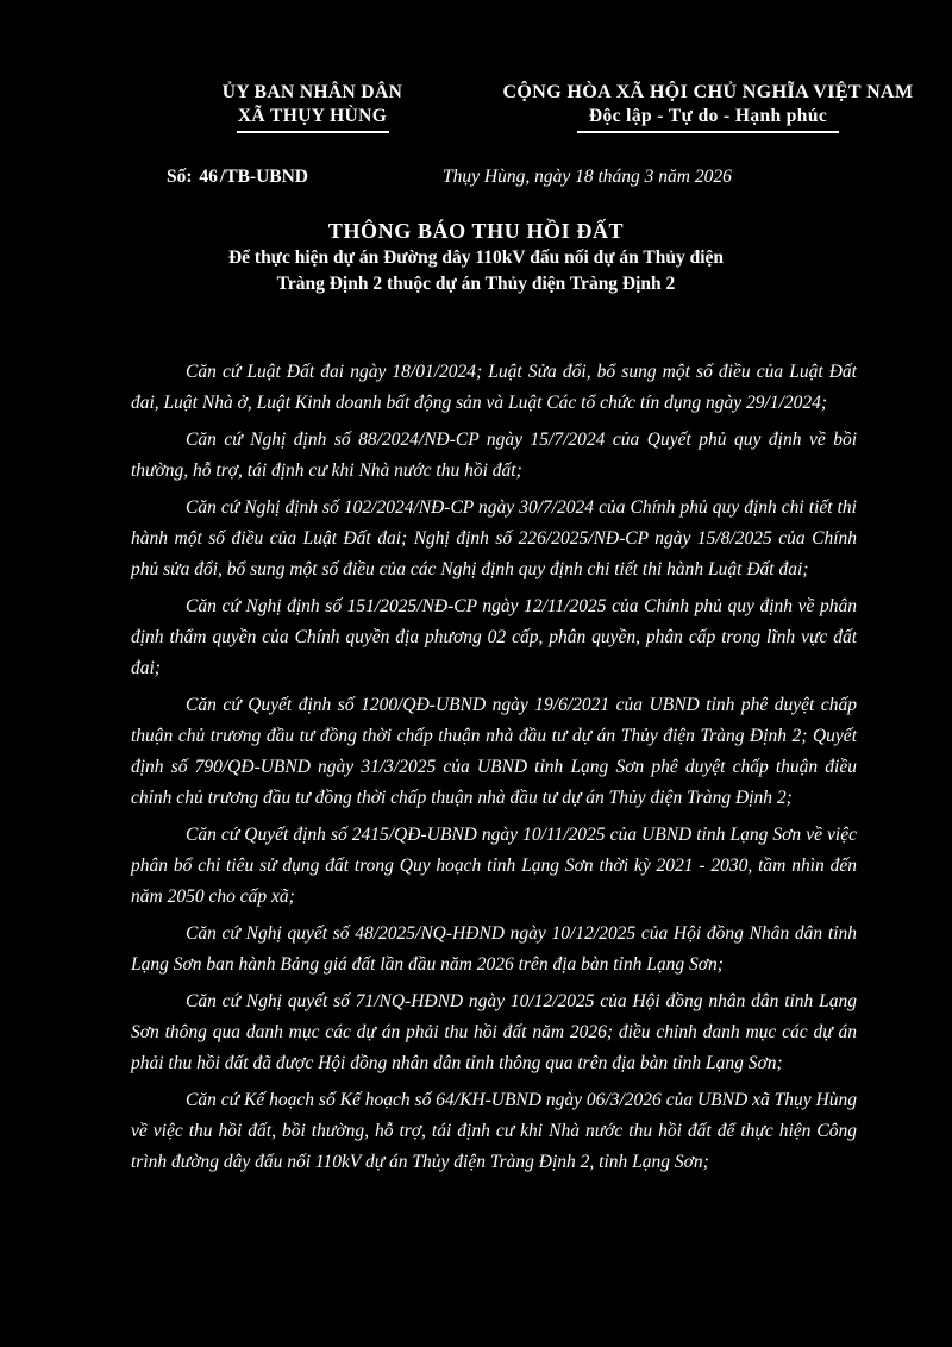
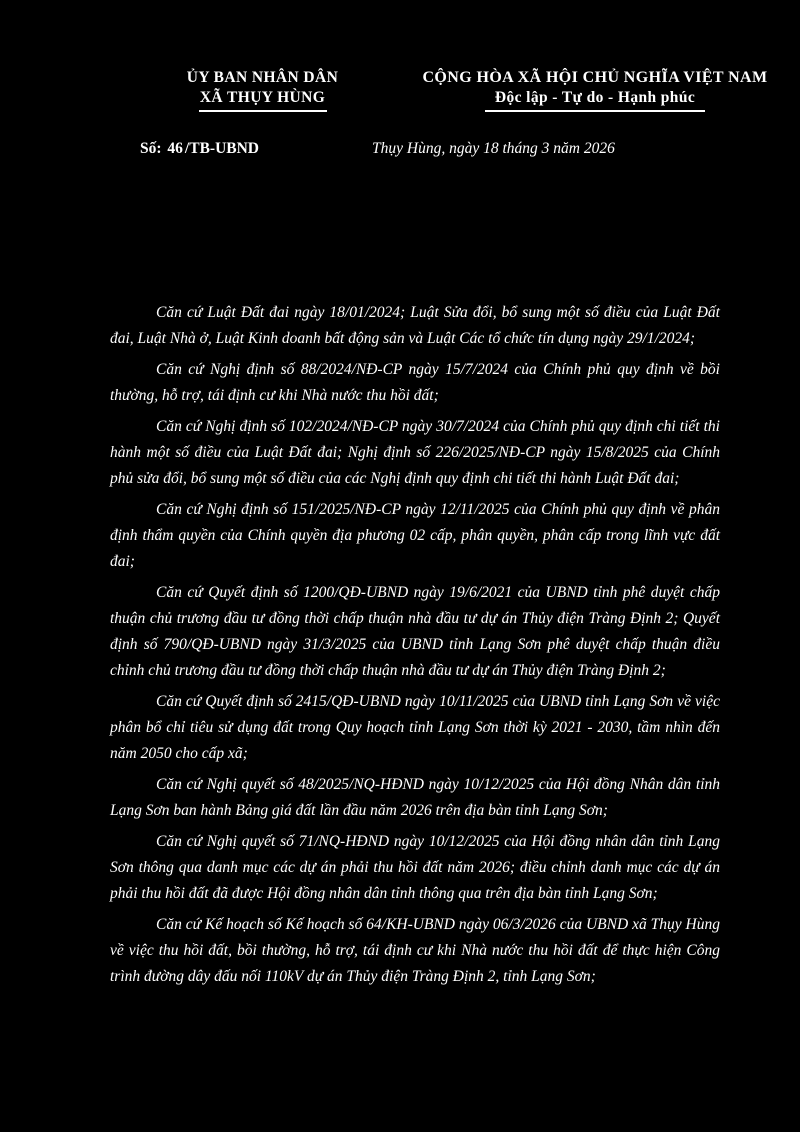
  ỦY BAN NHÂN DÂN
  XÃ THỤY HÙNG
  CỘNG HÒA XÃ HỘI CHỦ NGHĨA VIỆT NAM
  Độc lập - Tự do - Hạnh phúc
  Số: 46/TB-UBND
  Thụy Hùng, ngày 18 tháng 3 năm 2026
- THÔNG BÁO THU HỒI ĐẤT
- Để thực hiện dự án Đường dây 110kV đấu nối dự án Thủy điện
- Tràng Định 2 thuộc dự án Thủy điện Tràng Định 2
  Căn cứ Luật Đất đai ngày 18/01/2024; Luật Sửa đổi, bổ sung một số điều của Luật Đất đai, Luật Nhà ở, Luật Kinh doanh bất động sản và Luật Các tổ chức tín dụng ngày 29/1/2024;
- Căn cứ Nghị định số 88/2024/NĐ-CP ngày 15/7/2024 của Quyết phủ quy định về bồi thường, hỗ trợ, tái định cư khi Nhà nước thu hồi đất;
+ Căn cứ Nghị định số 88/2024/NĐ-CP ngày 15/7/2024 của Chính phủ quy định về bồi thường, hỗ trợ, tái định cư khi Nhà nước thu hồi đất;
  Căn cứ Nghị định số 102/2024/NĐ-CP ngày 30/7/2024 của Chính phủ quy định chi tiết thi hành một số điều của Luật Đất đai; Nghị định số 226/2025/NĐ-CP ngày 15/8/2025 của Chính phủ sửa đổi, bổ sung một số điều của các Nghị định quy định chi tiết thi hành Luật Đất đai;
  Căn cứ Nghị định số 151/2025/NĐ-CP ngày 12/11/2025 của Chính phủ quy định về phân định thẩm quyền của Chính quyền địa phương 02 cấp, phân quyền, phân cấp trong lĩnh vực đất đai;
  Căn cứ Quyết định số 1200/QĐ-UBND ngày 19/6/2021 của UBND tỉnh phê duyệt chấp thuận chủ trương đầu tư đồng thời chấp thuận nhà đầu tư dự án Thủy điện Tràng Định 2; Quyết định số 790/QĐ-UBND ngày 31/3/2025 của UBND tỉnh Lạng Sơn phê duyệt chấp thuận điều chỉnh chủ trương đầu tư đồng thời chấp thuận nhà đầu tư dự án Thủy điện Tràng Định 2;
  Căn cứ Quyết định số 2415/QĐ-UBND ngày 10/11/2025 của UBND tỉnh Lạng Sơn về việc phân bổ chỉ tiêu sử dụng đất trong Quy hoạch tỉnh Lạng Sơn thời kỳ 2021 - 2030, tầm nhìn đến năm 2050 cho cấp xã;
  Căn cứ Nghị quyết số 48/2025/NQ-HĐND ngày 10/12/2025 của Hội đồng Nhân dân tỉnh Lạng Sơn ban hành Bảng giá đất lần đầu năm 2026 trên địa bàn tỉnh Lạng Sơn;
  Căn cứ Nghị quyết số 71/NQ-HĐND ngày 10/12/2025 của Hội đồng nhân dân tỉnh Lạng Sơn thông qua danh mục các dự án phải thu hồi đất năm 2026; điều chỉnh danh mục các dự án phải thu hồi đất đã được Hội đồng nhân dân tỉnh thông qua trên địa bàn tỉnh Lạng Sơn;
  Căn cứ Kế hoạch số Kế hoạch số 64/KH-UBND ngày 06/3/2026 của UBND xã Thụy Hùng về việc thu hồi đất, bồi thường, hỗ trợ, tái định cư khi Nhà nước thu hồi đất để thực hiện Công trình đường dây đấu nối 110kV dự án Thủy điện Tràng Định 2, tỉnh Lạng Sơn;
